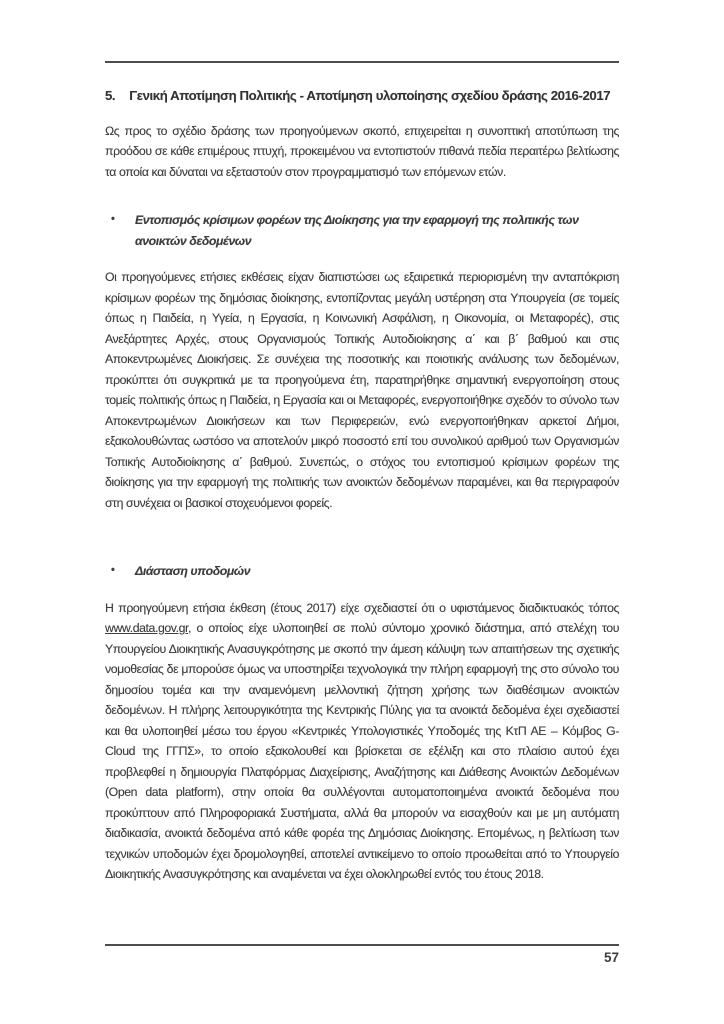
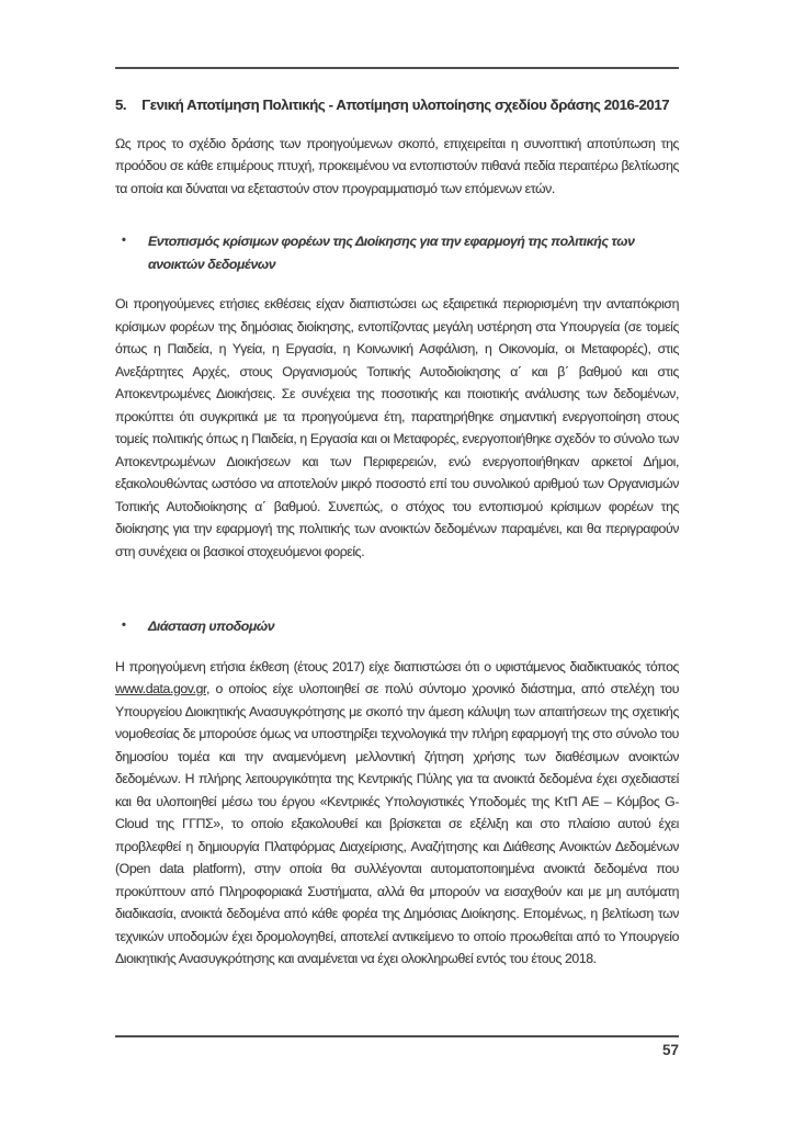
  5. Γενική Αποτίμηση Πολιτικής - Αποτίμηση υλοποίησης σχεδίου δράσης 2016-2017
  Ως προς το σχέδιο δράσης των προηγούμενων σκοπό, επιχειρείται η συνοπτική αποτύπωση της προόδου σε κάθε επιμέρους πτυχή, προκειμένου να εντοπιστούν πιθανά πεδία περαιτέρω βελτίωσης τα οποία και δύναται να εξεταστούν στον προγραμματισμό των επόμενων ετών.
  •
  Εντοπισμός κρίσιμων φορέων της Διοίκησης για την εφαρμογή της πολιτικής των ανοικτών δεδομένων
  Οι προηγούμενες ετήσιες εκθέσεις είχαν διαπιστώσει ως εξαιρετικά περιορισμένη την ανταπόκριση κρίσιμων φορέων της δημόσιας διοίκησης, εντοπίζοντας μεγάλη υστέρηση στα Υπουργεία (σε τομείς όπως η Παιδεία, η Υγεία, η Εργασία, η Κοινωνική Ασφάλιση, η Οικονομία, οι Μεταφορές), στις Ανεξάρτητες Αρχές, στους Οργανισμούς Τοπικής Αυτοδιοίκησης α΄ και β΄ βαθμού και στις Αποκεντρωμένες Διοικήσεις. Σε συνέχεια της ποσοτικής και ποιοτικής ανάλυσης των δεδομένων, προκύπτει ότι συγκριτικά με τα προηγούμενα έτη, παρατηρήθηκε σημαντική ενεργοποίηση στους τομείς πολιτικής όπως η Παιδεία, η Εργασία και οι Μεταφορές, ενεργοποιήθηκε σχεδόν το σύνολο των Αποκεντρωμένων Διοικήσεων και των Περιφερειών, ενώ ενεργοποιήθηκαν αρκετοί Δήμοι, εξακολουθώντας ωστόσο να αποτελούν μικρό ποσοστό επί του συνολικού αριθμού των Οργανισμών Τοπικής Αυτοδιοίκησης α΄ βαθμού. Συνεπώς, ο στόχος του εντοπισμού κρίσιμων φορέων της διοίκησης για την εφαρμογή της πολιτικής των ανοικτών δεδομένων παραμένει, και θα περιγραφούν στη συνέχεια οι βασικοί στοχευόμενοι φορείς.
  •
  Διάσταση υποδομών
- Η προηγούμενη ετήσια έκθεση (έτους 2017) είχε σχεδιαστεί ότι ο υφιστάμενος διαδικτυακός τόπος www.data.gov.gr, ο οποίος είχε υλοποιηθεί σε πολύ σύντομο χρονικό διάστημα, από στελέχη του Υπουργείου Διοικητικής Ανασυγκρότησης με σκοπό την άμεση κάλυψη των απαιτήσεων της σχετικής νομοθεσίας δε μπορούσε όμως να υποστηρίξει τεχνολογικά την πλήρη εφαρμογή της στο σύνολο του δημοσίου τομέα και την αναμενόμενη μελλοντική ζήτηση χρήσης των διαθέσιμων ανοικτών δεδομένων. Η πλήρης λειτουργικότητα της Κεντρικής Πύλης για τα ανοικτά δεδομένα έχει σχεδιαστεί και θα υλοποιηθεί μέσω του έργου «Κεντρικές Υπολογιστικές Υποδομές της ΚτΠ ΑΕ – Κόμβος G-Cloud της ΓΓΠΣ», το οποίο εξακολουθεί και βρίσκεται σε εξέλιξη και στο πλαίσιο αυτού έχει προβλεφθεί η δημιουργία Πλατφόρμας Διαχείρισης, Αναζήτησης και Διάθεσης Ανοικτών Δεδομένων (Open data platform), στην οποία θα συλλέγονται αυτοματοποιημένα ανοικτά δεδομένα που προκύπτουν από Πληροφοριακά Συστήματα, αλλά θα μπορούν να εισαχθούν και με μη αυτόματη διαδικασία, ανοικτά δεδομένα από κάθε φορέα της Δημόσιας Διοίκησης. Επομένως, η βελτίωση των τεχνικών υποδομών έχει δρομολογηθεί, αποτελεί αντικείμενο το οποίο προωθείται από το Υπουργείο Διοικητικής Ανασυγκρότησης και αναμένεται να έχει ολοκληρωθεί εντός του έτους 2018.
+ Η προηγούμενη ετήσια έκθεση (έτους 2017) είχε διαπιστώσει ότι ο υφιστάμενος διαδικτυακός τόπος www.data.gov.gr, ο οποίος είχε υλοποιηθεί σε πολύ σύντομο χρονικό διάστημα, από στελέχη του Υπουργείου Διοικητικής Ανασυγκρότησης με σκοπό την άμεση κάλυψη των απαιτήσεων της σχετικής νομοθεσίας δε μπορούσε όμως να υποστηρίξει τεχνολογικά την πλήρη εφαρμογή της στο σύνολο του δημοσίου τομέα και την αναμενόμενη μελλοντική ζήτηση χρήσης των διαθέσιμων ανοικτών δεδομένων. Η πλήρης λειτουργικότητα της Κεντρικής Πύλης για τα ανοικτά δεδομένα έχει σχεδιαστεί και θα υλοποιηθεί μέσω του έργου «Κεντρικές Υπολογιστικές Υποδομές της ΚτΠ ΑΕ – Κόμβος G-Cloud της ΓΓΠΣ», το οποίο εξακολουθεί και βρίσκεται σε εξέλιξη και στο πλαίσιο αυτού έχει προβλεφθεί η δημιουργία Πλατφόρμας Διαχείρισης, Αναζήτησης και Διάθεσης Ανοικτών Δεδομένων (Open data platform), στην οποία θα συλλέγονται αυτοματοποιημένα ανοικτά δεδομένα που προκύπτουν από Πληροφοριακά Συστήματα, αλλά θα μπορούν να εισαχθούν και με μη αυτόματη διαδικασία, ανοικτά δεδομένα από κάθε φορέα της Δημόσιας Διοίκησης. Επομένως, η βελτίωση των τεχνικών υποδομών έχει δρομολογηθεί, αποτελεί αντικείμενο το οποίο προωθείται από το Υπουργείο Διοικητικής Ανασυγκρότησης και αναμένεται να έχει ολοκληρωθεί εντός του έτους 2018.
  57
